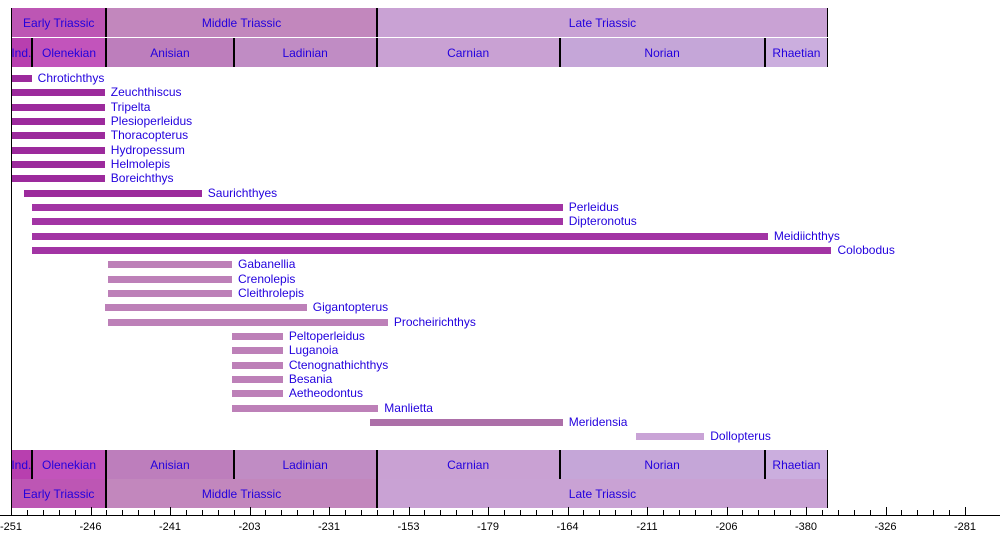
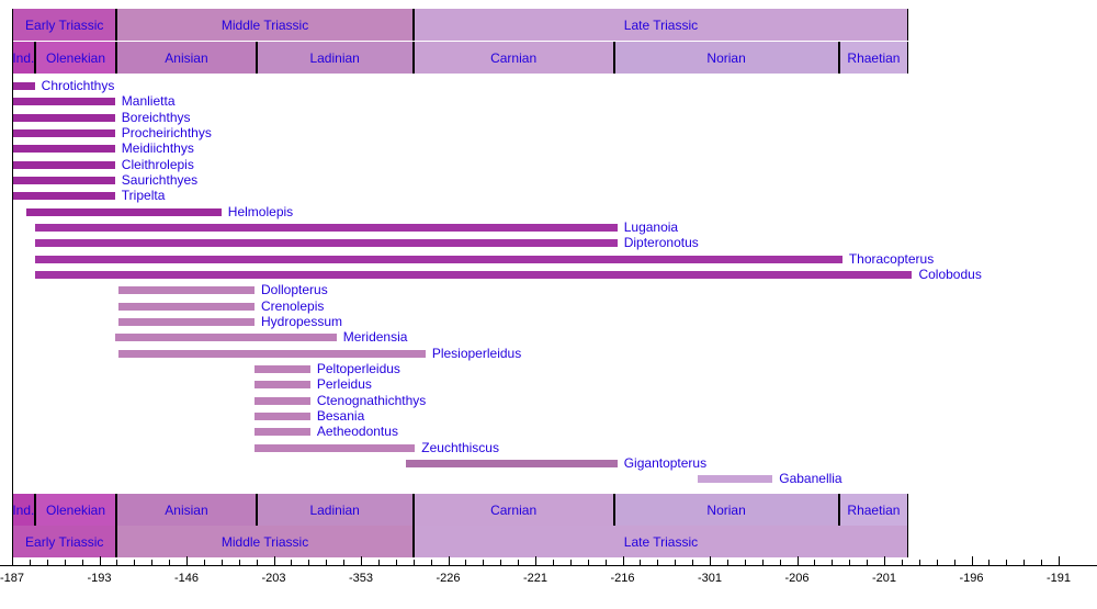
  Early Triassic
  Middle Triassic
  Late Triassic
  Ind.
  Olenekian
  Anisian
  Ladinian
  Carnian
  Norian
  Rhaetian
  Chrotichthys
- Zeuchthiscus
+ Manlietta
- Tripelta
+ Boreichthys
- Plesioperleidus
+ Procheirichthys
- Thoracopterus
+ Meidiichthys
- Hydropessum
+ Cleithrolepis
- Helmolepis
+ Saurichthyes
- Boreichthys
+ Tripelta
- Saurichthyes
+ Helmolepis
- Perleidus
+ Luganoia
  Dipteronotus
- Meidiichthys
+ Thoracopterus
  Colobodus
- Gabanellia
+ Dollopterus
  Crenolepis
- Cleithrolepis
+ Hydropessum
- Gigantopterus
+ Meridensia
- Procheirichthys
+ Plesioperleidus
  Peltoperleidus
- Luganoia
+ Perleidus
  Ctenognathichthys
  Besania
  Aetheodontus
- Manlietta
+ Zeuchthiscus
- Meridensia
+ Gigantopterus
- Dollopterus
+ Gabanellia
  Ind.
  Olenekian
  Anisian
  Ladinian
  Carnian
  Norian
  Rhaetian
  Early Triassic
  Middle Triassic
  Late Triassic
- -251
+ -187
- -246
+ -193
- -241
+ -146
  -203
- -231
+ -353
- -153
+ -226
- -179
+ -221
- -164
+ -216
- -211
+ -301
  -206
- -380
+ -201
- -326
+ -196
- -281
+ -191
